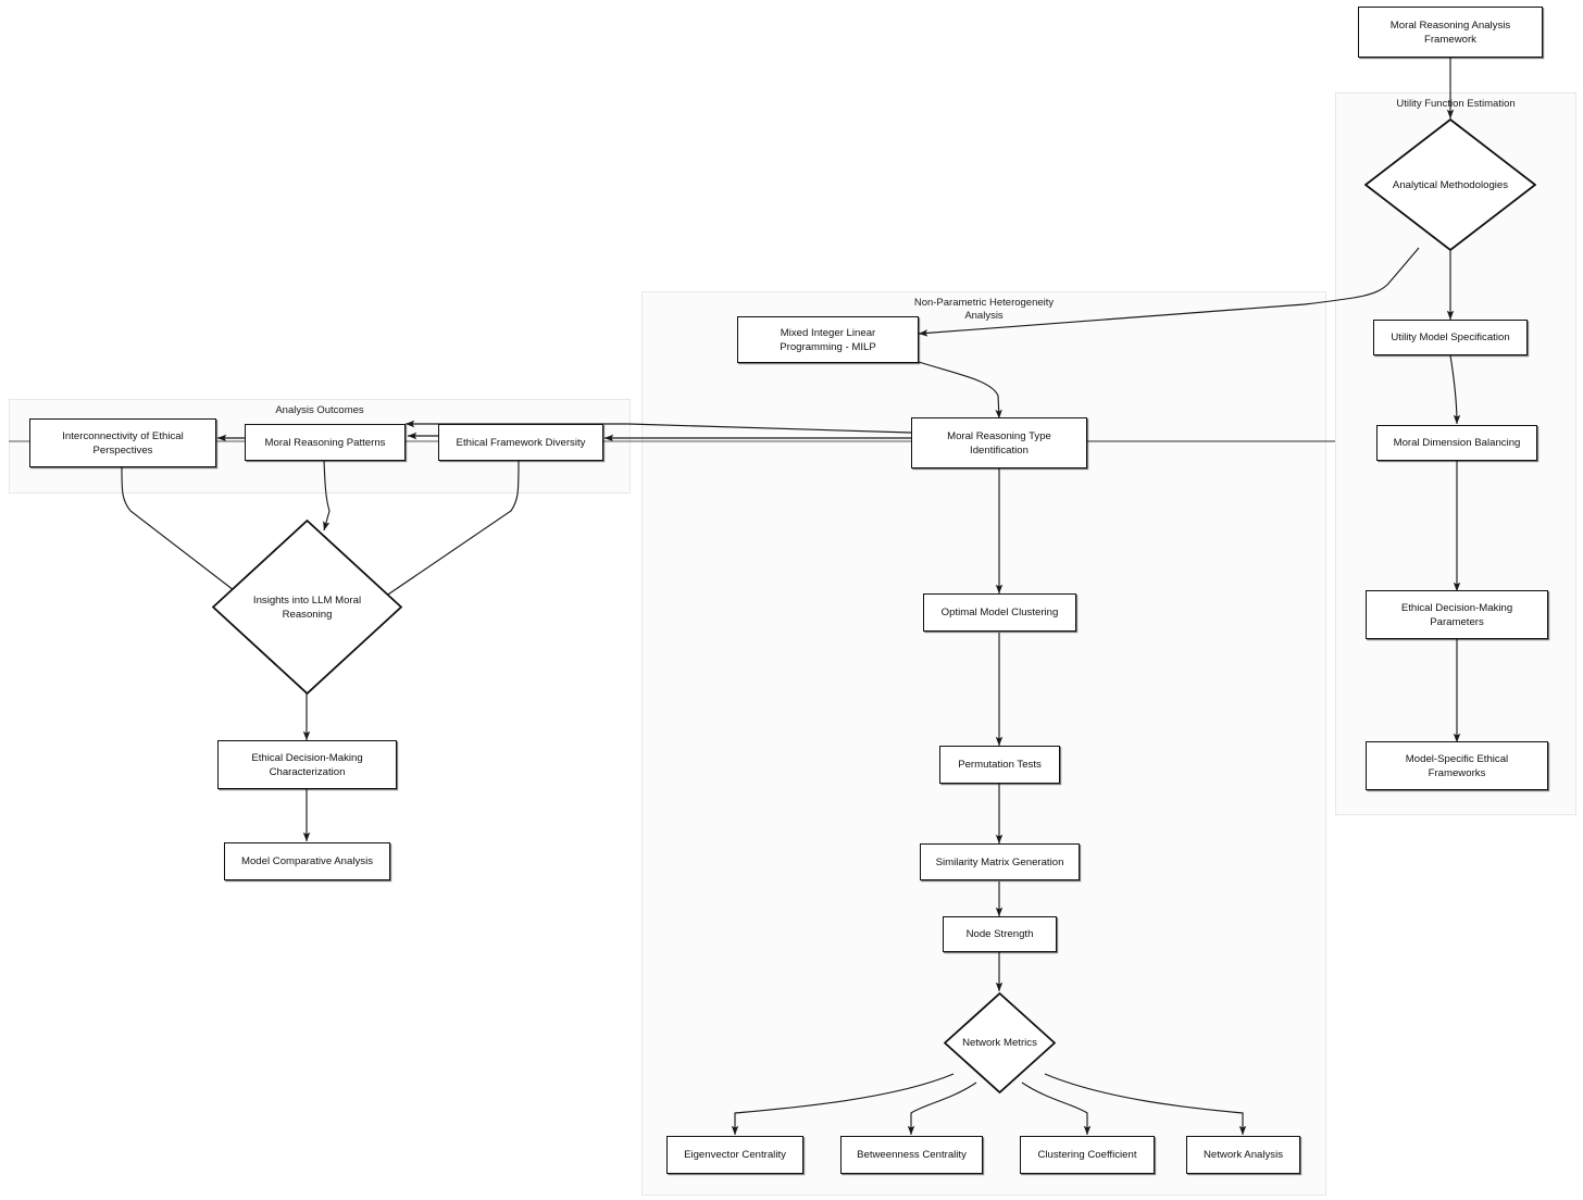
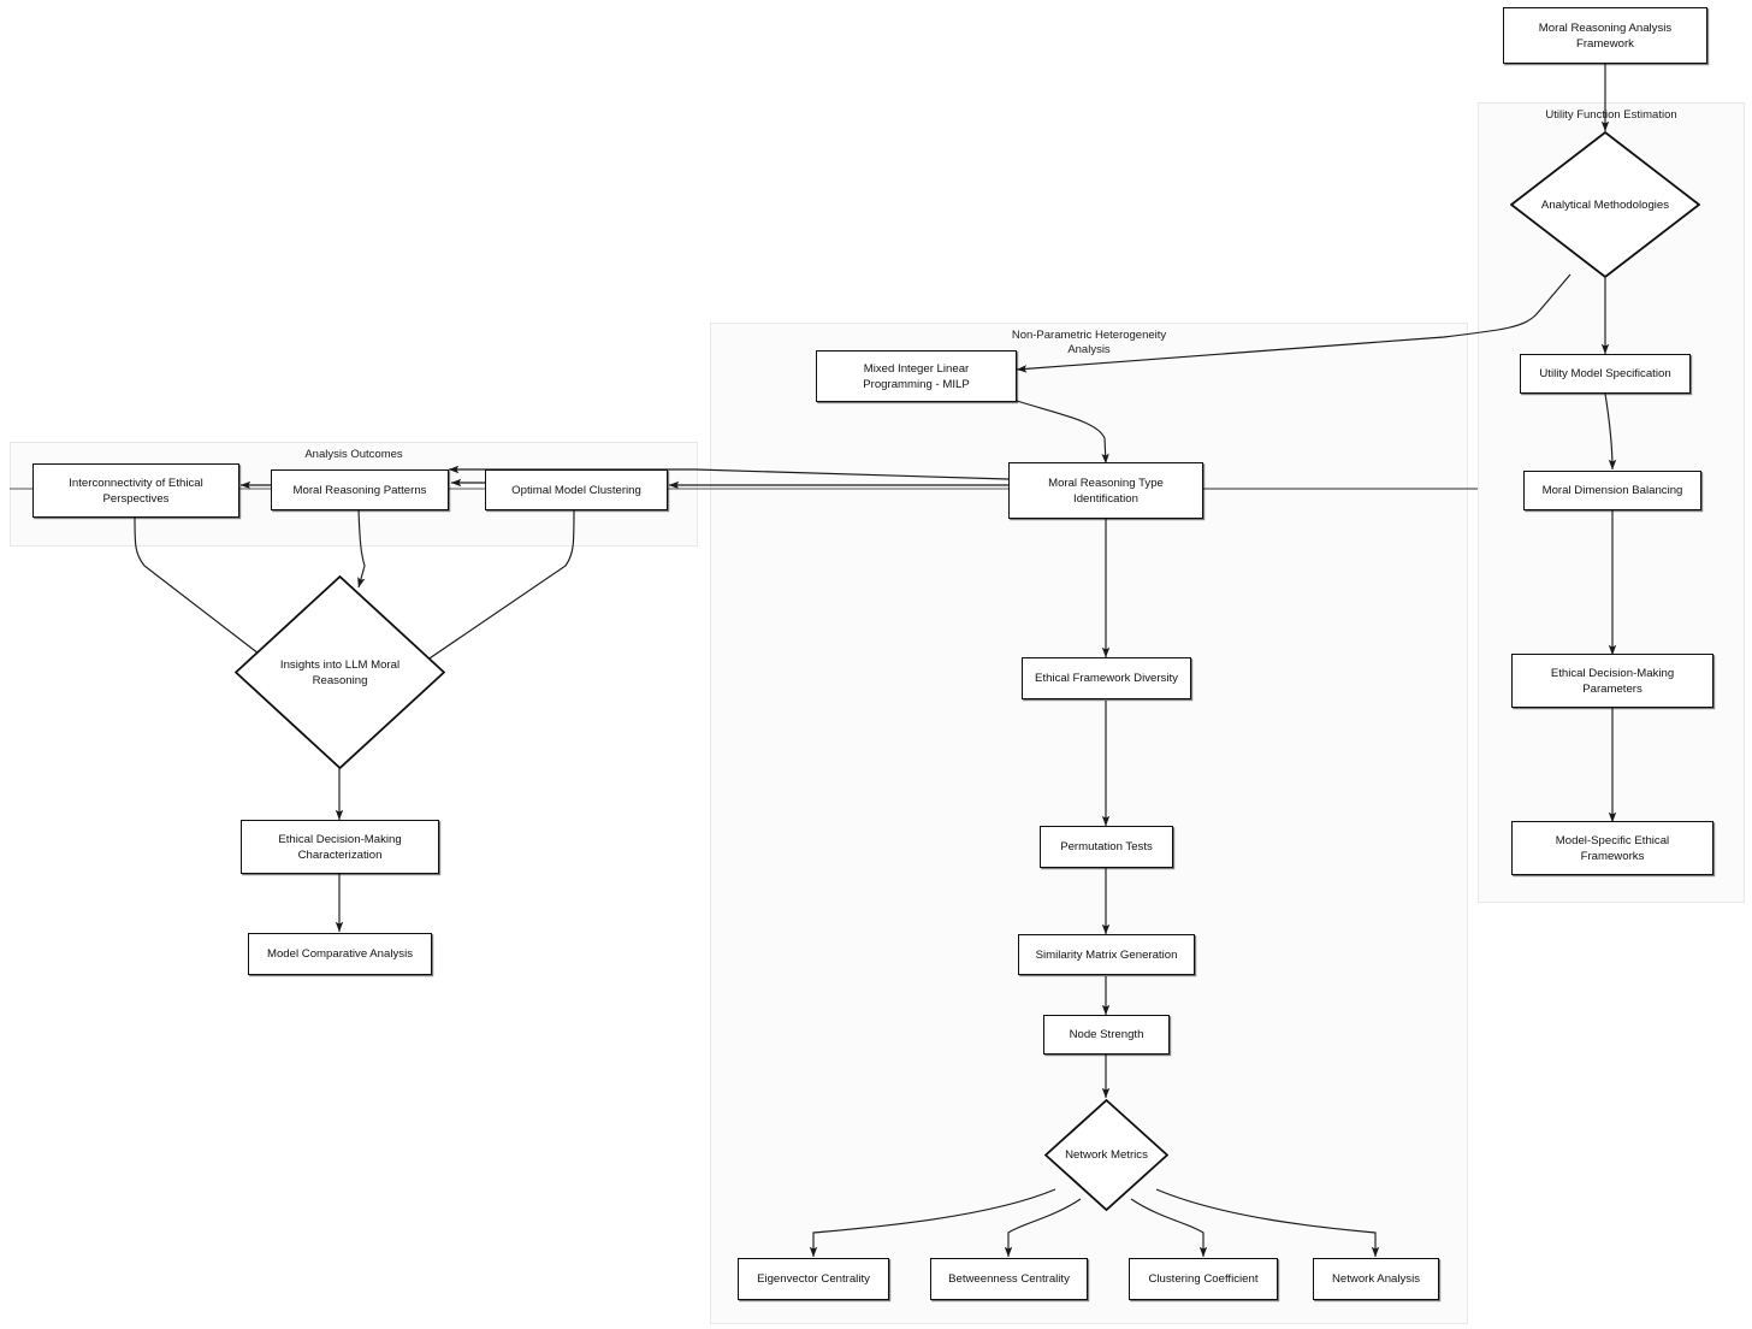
  Analysis Outcomes
  Non-Parametric Heterogeneity
  Analysis
  Utility Function Estimation
  Moral Reasoning Analysis
  Framework
  Analytical Methodologies
  Utility Model Specification
  Moral Dimension Balancing
  Ethical Decision-Making
  Parameters
  Model-Specific Ethical
  Frameworks
  Mixed Integer Linear
  Programming - MILP
  Moral Reasoning Type
  Identification
- Optimal Model Clustering
+ Ethical Framework Diversity
  Permutation Tests
  Similarity Matrix Generation
  Node Strength
  Network Metrics
  Eigenvector Centrality
  Betweenness Centrality
  Clustering Coefficient
  Network Analysis
  Interconnectivity of Ethical
  Perspectives
  Moral Reasoning Patterns
- Ethical Framework Diversity
+ Optimal Model Clustering
  Insights into LLM Moral
  Reasoning
  Ethical Decision-Making
  Characterization
  Model Comparative Analysis
